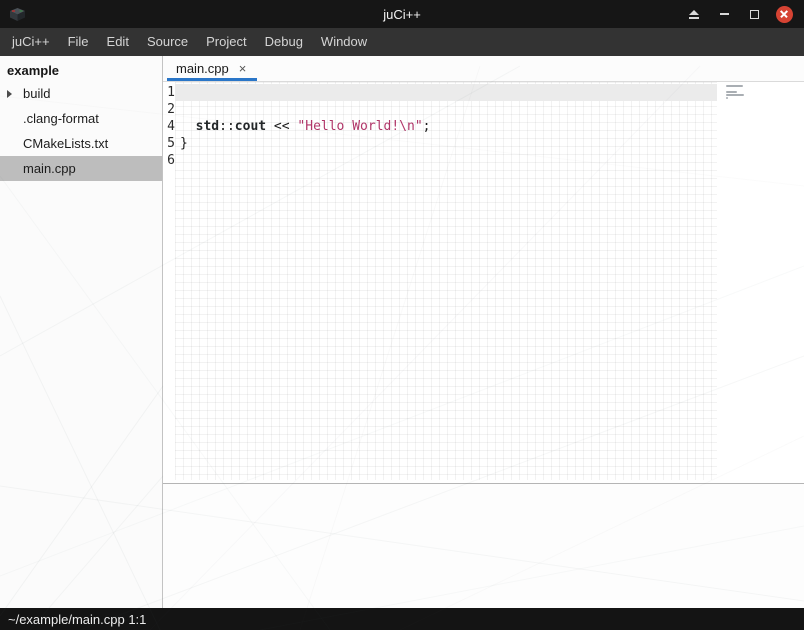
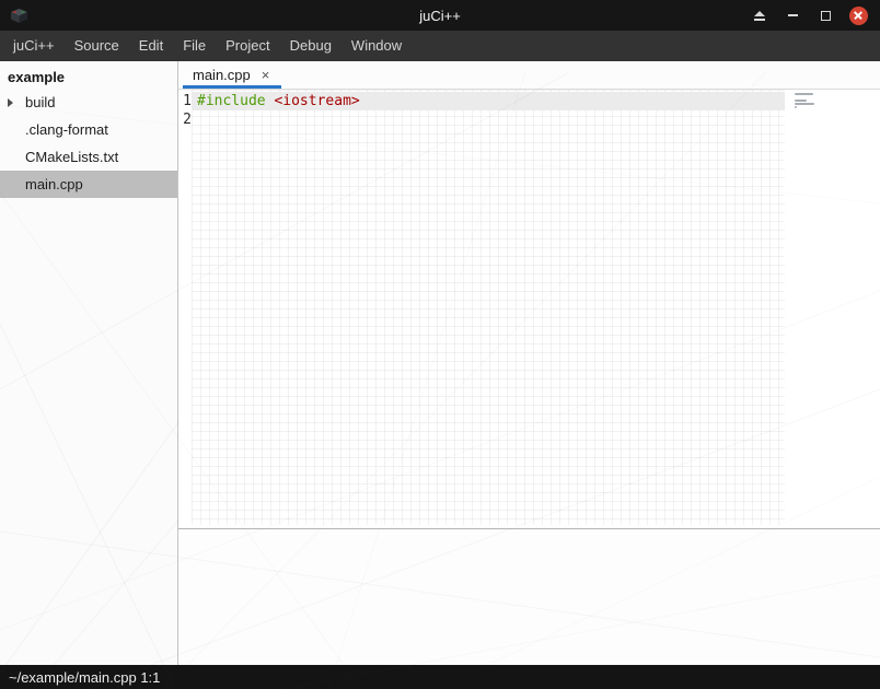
  juCi++
  juCi++
- File
+ Source
  Edit
- Source
+ File
  Project
  Debug
  Window
  example
  build
  .clang-format
  CMakeLists.txt
  main.cpp
  main.cpp
  ×
  1
+ #include <iostream>
  2
- 4
- std::cout << "Hello World!\n";
- 5
- }
- 6
  ~/example/main.cpp 1:1
